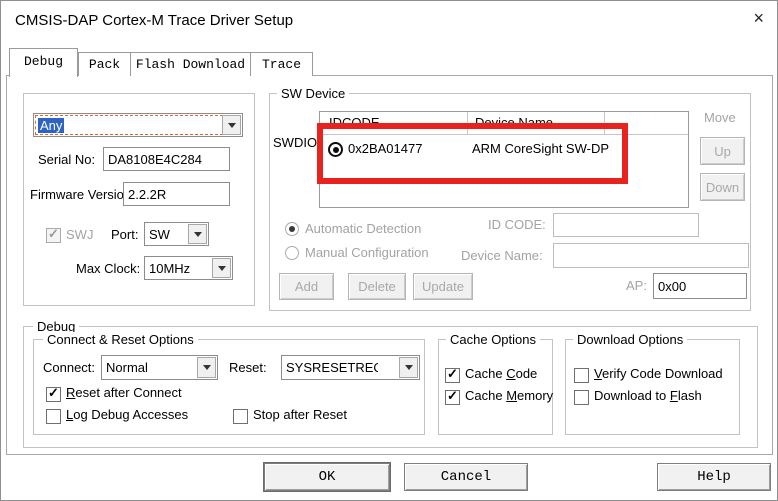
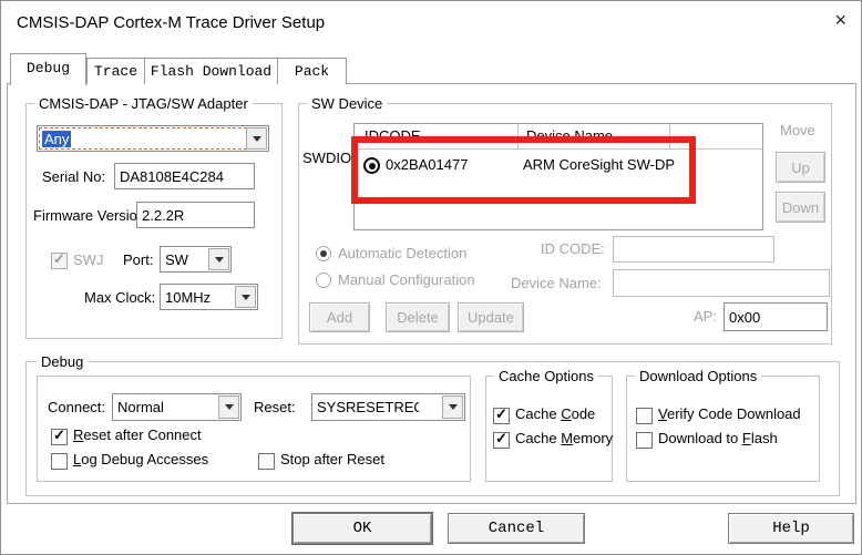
  CMSIS-DAP Cortex-M Trace Driver Setup
  ×
  Debug
- Pack
+ Trace
  Flash Download
- Trace
+ Pack
+ CMSIS-DAP - JTAG/SW Adapter
  Any
  Serial No:
  DA8108E4C284
  Firmware Versio
  2.2.2R
  SWJ
  Port:
  SW
  Max Clock:
  10MHz
  SW Device
  SWDIO
  IDCODE
  Device Name
  0x2BA01477
  ARM CoreSight SW-DP
  Move
  Up
  Down
  Automatic Detection
  Manual Configuration
  ID CODE:
  Device Name:
  Add
  Delete
  Update
  AP:
  0x00
  Debug
- Connect & Reset Options
  Connect:
  Normal
  Reset:
  SYSRESETRE
  Reset after Connect
  Log Debug Accesses
  Stop after Reset
  Cache Options
  Cache Code
  Cache Memory
  Download Options
  Verify Code Download
  Download to Flash
  OK
  Cancel
  Help
